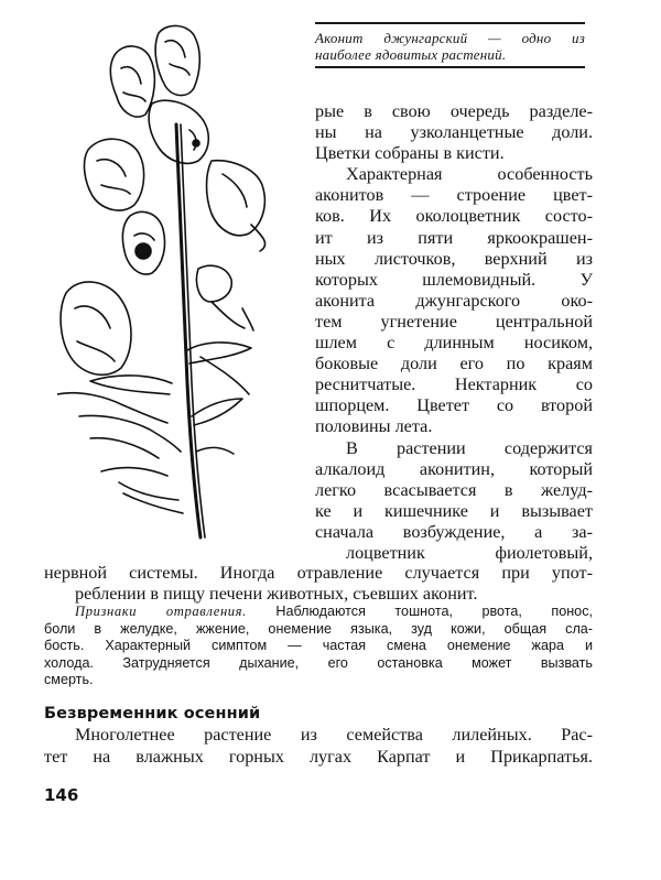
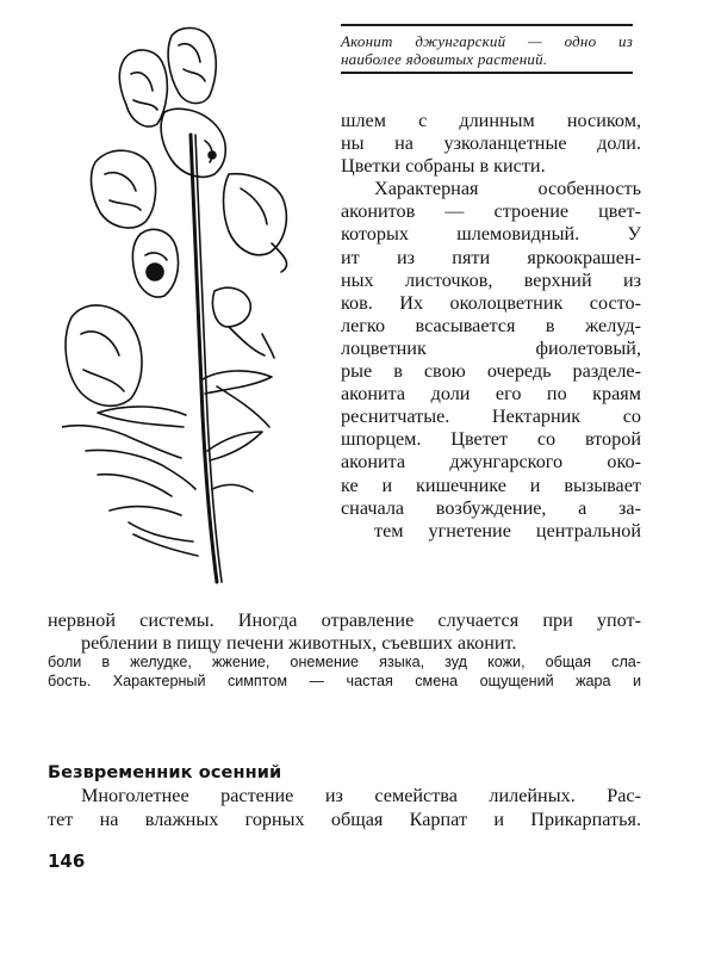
  Аконит джунгарский — одно из
  наиболее ядовитых растений.
- рые в свою очередь разделе-
+ шлем с длинным носиком,
  ны на узколанцетные доли.
  Цветки собраны в кисти.
  Характерная особенность
  аконитов — строение цвет-
- ков. Их околоцветник состо-
+ которых шлемовидный. У
  ит из пяти яркоокрашен-
  ных листочков, верхний из
- которых шлемовидный. У
+ ков. Их околоцветник состо-
- аконита джунгарского око-
+ легко всасывается в желуд-
- тем угнетение центральной
+ лоцветник фиолетовый,
- шлем с длинным носиком,
+ рые в свою очередь разделе-
- боковые доли его по краям
+ аконита доли его по краям
  реснитчатые. Нектарник со
  шпорцем. Цветет со второй
- половины лета.
- В растении содержится
- алкалоид аконитин, который
- легко всасывается в желуд-
+ аконита джунгарского око-
  ке и кишечнике и вызывает
  сначала возбуждение, а за-
- лоцветник фиолетовый,
+ тем угнетение центральной
  нервной системы. Иногда отравление случается при упот-
  реблении в пищу печени животных, съевших аконит.
- Признаки отравления. Наблюдаются тошнота, рвота, понос,
  боли в желудке, жжение, онемение языка, зуд кожи, общая сла-
- бость. Характерный симптом — частая смена онемение жара и
+ бость. Характерный симптом — частая смена ощущений жара и
- холода. Затрудняется дыхание, его остановка может вызвать
- смерть.
  Безвременник осенний
  Многолетнее растение из семейства лилейных. Рас-
- тет на влажных горных лугах Карпат и Прикарпатья.
+ тет на влажных горных общая Карпат и Прикарпатья.
  146
